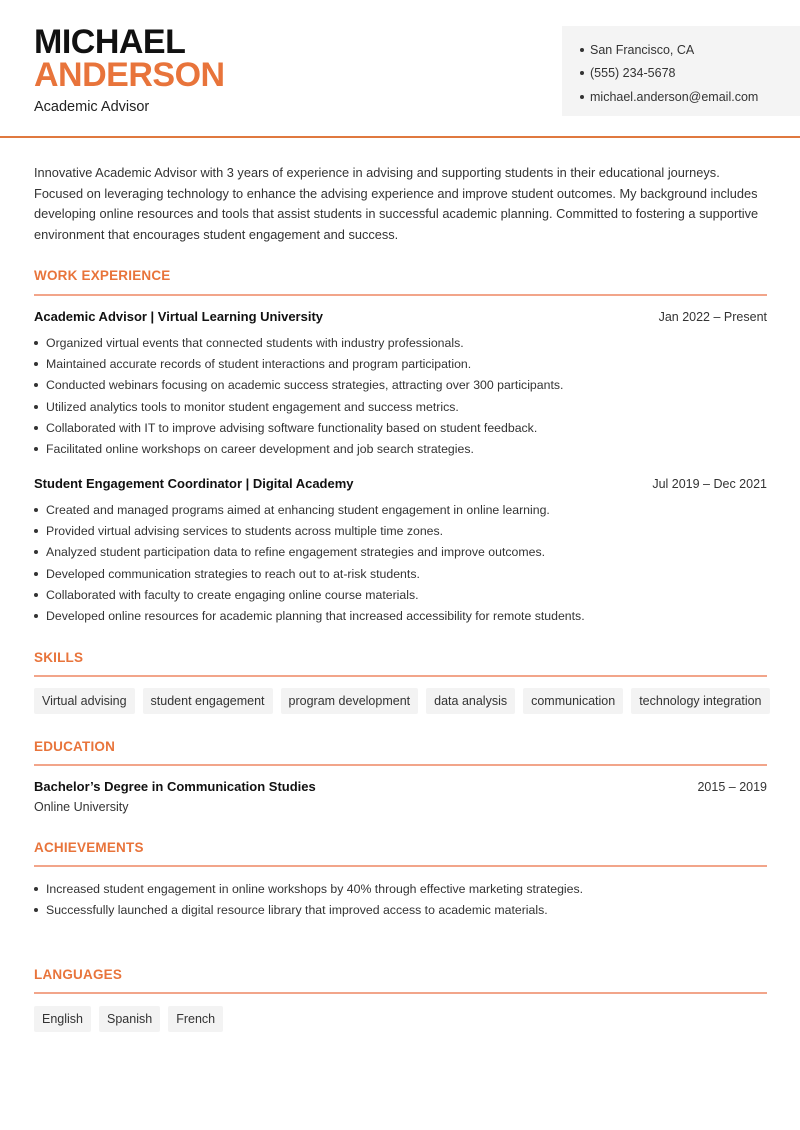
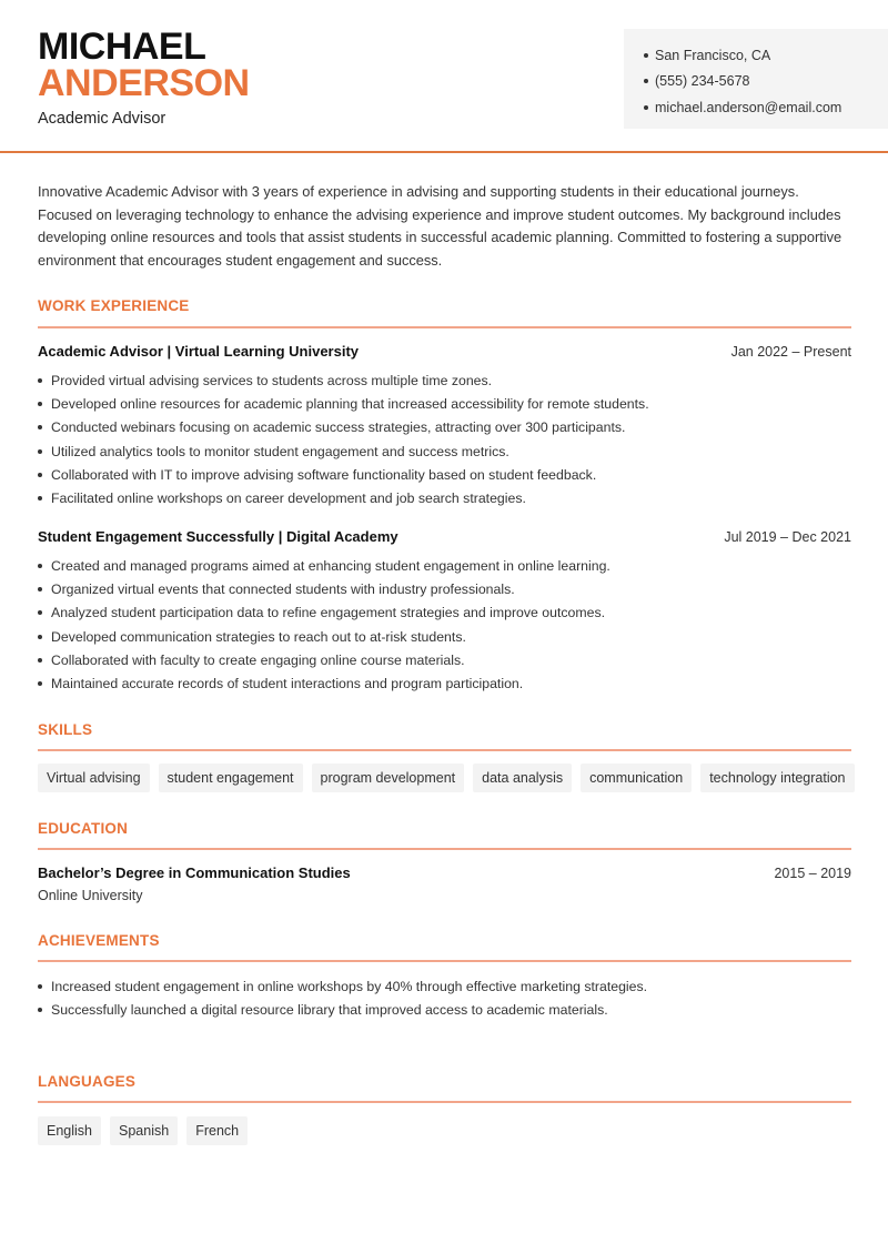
  MICHAEL
  ANDERSON
  Academic Advisor
  San Francisco, CA
  (555) 234-5678
  michael.anderson@email.com
  Innovative Academic Advisor with 3 years of experience in advising and supporting students in their educational journeys. Focused on leveraging technology to enhance the advising experience and improve student outcomes. My background includes developing online resources and tools that assist students in successful academic planning. Committed to fostering a supportive environment that encourages student engagement and success.
  WORK EXPERIENCE
  Academic Advisor | Virtual Learning University
  Jan 2022 – Present
- Organized virtual events that connected students with industry professionals.
+ Provided virtual advising services to students across multiple time zones.
- Maintained accurate records of student interactions and program participation.
+ Developed online resources for academic planning that increased accessibility for remote students.
  Conducted webinars focusing on academic success strategies, attracting over 300 participants.
  Utilized analytics tools to monitor student engagement and success metrics.
  Collaborated with IT to improve advising software functionality based on student feedback.
  Facilitated online workshops on career development and job search strategies.
- Student Engagement Coordinator | Digital Academy
+ Student Engagement Successfully | Digital Academy
  Jul 2019 – Dec 2021
  Created and managed programs aimed at enhancing student engagement in online learning.
- Provided virtual advising services to students across multiple time zones.
+ Organized virtual events that connected students with industry professionals.
  Analyzed student participation data to refine engagement strategies and improve outcomes.
  Developed communication strategies to reach out to at-risk students.
  Collaborated with faculty to create engaging online course materials.
- Developed online resources for academic planning that increased accessibility for remote students.
+ Maintained accurate records of student interactions and program participation.
  SKILLS
  Virtual advising
  student engagement
  program development
  data analysis
  communication
  technology integration
  EDUCATION
  Bachelor’s Degree in Communication Studies
  2015 – 2019
  Online University
  ACHIEVEMENTS
  Increased student engagement in online workshops by 40% through effective marketing strategies.
  Successfully launched a digital resource library that improved access to academic materials.
  LANGUAGES
  English
  Spanish
  French
